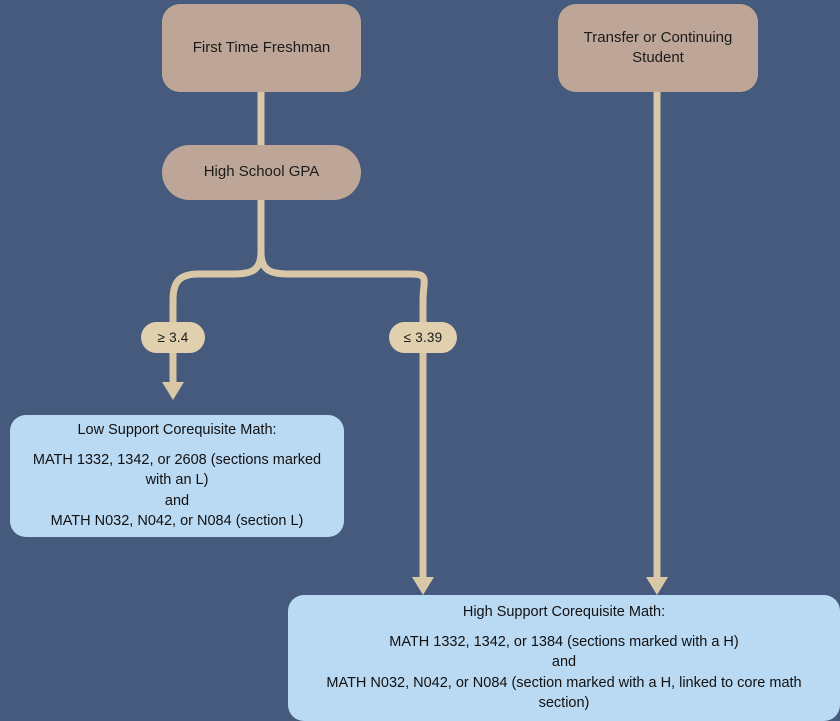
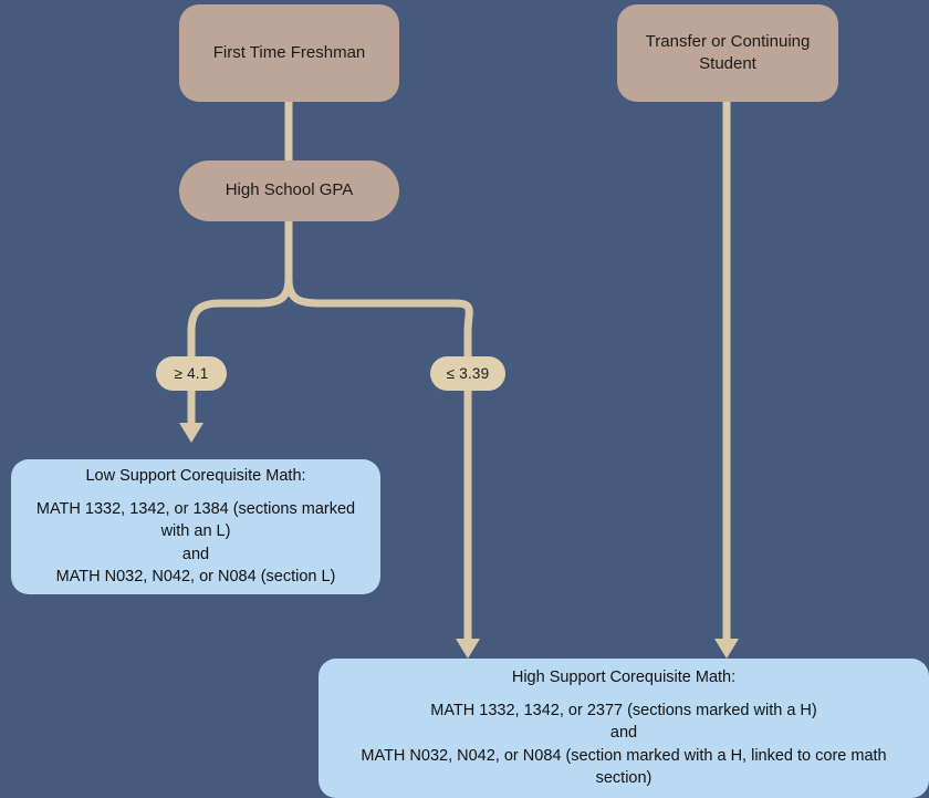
  First Time Freshman
  High School GPA
  Transfer or Continuing Student
- ≥ 3.4
+ ≥ 4.1
  ≤ 3.39
  Low Support Corequisite Math:
- MATH 1332, 1342, or 2608 (sections marked with an L)
+ MATH 1332, 1342, or 1384 (sections marked with an L)
  and
  MATH N032, N042, or N084 (section L)
  High Support Corequisite Math:
- MATH 1332, 1342, or 1384 (sections marked with a H)
+ MATH 1332, 1342, or 2377 (sections marked with a H)
  and
  MATH N032, N042, or N084 (section marked with a H, linked to core math section)
